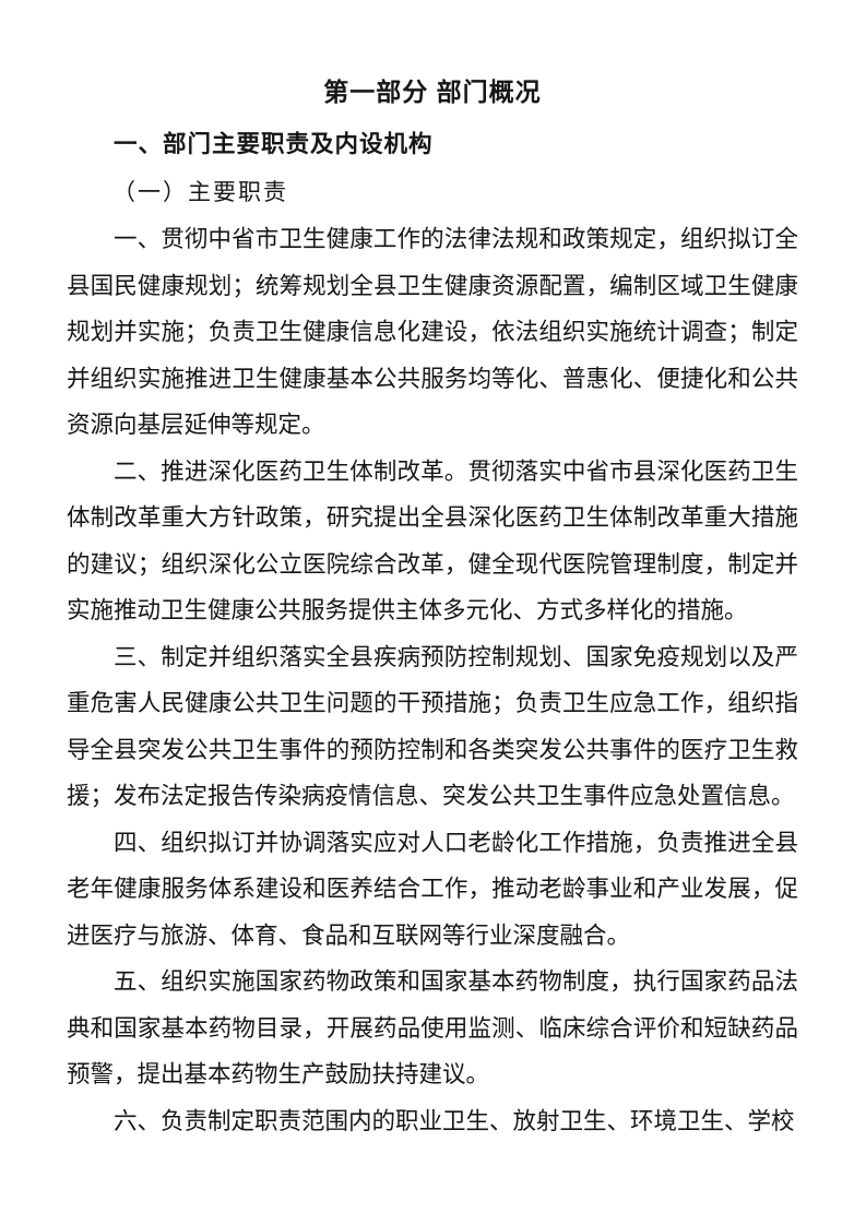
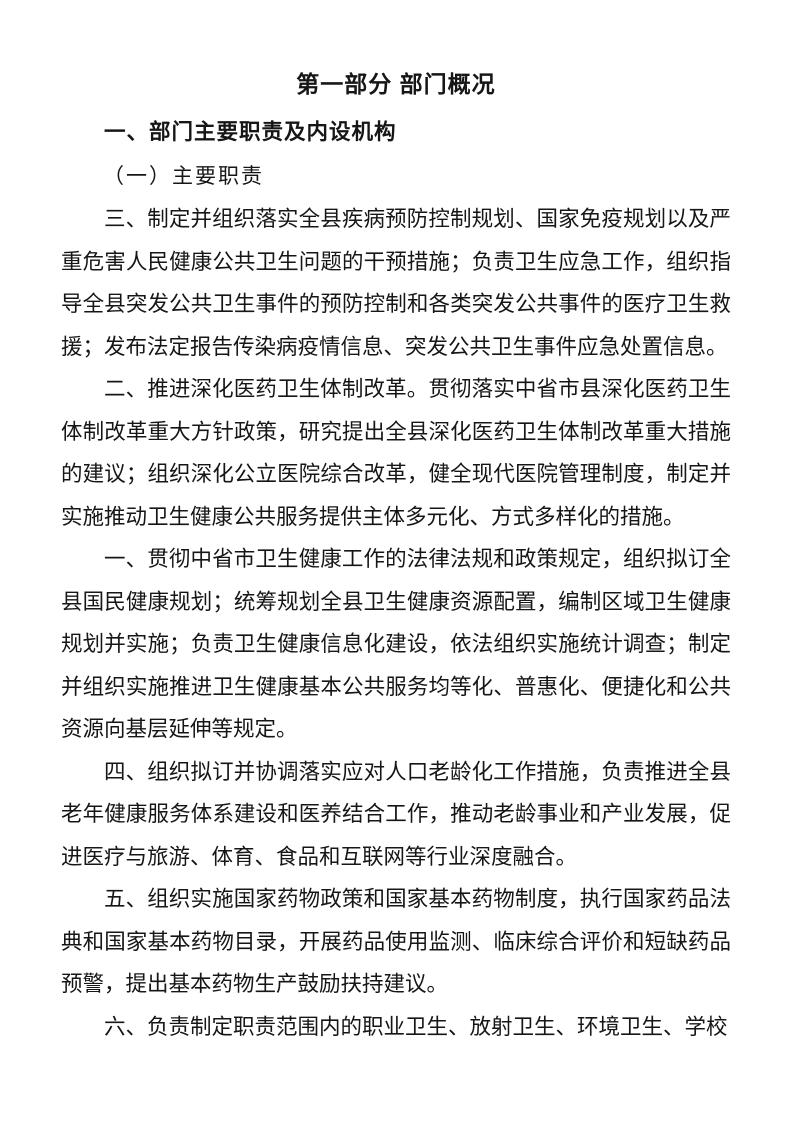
  第一部分 部门概况
  一、部门主要职责及内设机构
  （一）主要职责
- 一、贯彻中省市卫生健康工作的法律法规和政策规定，组织拟订全县国民健康规划；统筹规划全县卫生健康资源配置，编制区域卫生健康规划并实施；负责卫生健康信息化建设，依法组织实施统计调查；制定并组织实施推进卫生健康基本公共服务均等化、普惠化、便捷化和公共资源向基层延伸等规定。
+ 三、制定并组织落实全县疾病预防控制规划、国家免疫规划以及严重危害人民健康公共卫生问题的干预措施；负责卫生应急工作，组织指导全县突发公共卫生事件的预防控制和各类突发公共事件的医疗卫生救援；发布法定报告传染病疫情信息、突发公共卫生事件应急处置信息。
  二、推进深化医药卫生体制改革。贯彻落实中省市县深化医药卫生体制改革重大方针政策，研究提出全县深化医药卫生体制改革重大措施的建议；组织深化公立医院综合改革，健全现代医院管理制度，制定并实施推动卫生健康公共服务提供主体多元化、方式多样化的措施。
- 三、制定并组织落实全县疾病预防控制规划、国家免疫规划以及严重危害人民健康公共卫生问题的干预措施；负责卫生应急工作，组织指导全县突发公共卫生事件的预防控制和各类突发公共事件的医疗卫生救援；发布法定报告传染病疫情信息、突发公共卫生事件应急处置信息。
+ 一、贯彻中省市卫生健康工作的法律法规和政策规定，组织拟订全县国民健康规划；统筹规划全县卫生健康资源配置，编制区域卫生健康规划并实施；负责卫生健康信息化建设，依法组织实施统计调查；制定并组织实施推进卫生健康基本公共服务均等化、普惠化、便捷化和公共资源向基层延伸等规定。
  四、组织拟订并协调落实应对人口老龄化工作措施，负责推进全县老年健康服务体系建设和医养结合工作，推动老龄事业和产业发展，促进医疗与旅游、体育、食品和互联网等行业深度融合。
  五、组织实施国家药物政策和国家基本药物制度，执行国家药品法典和国家基本药物目录，开展药品使用监测、临床综合评价和短缺药品预警，提出基本药物生产鼓励扶持建议。
  六、负责制定职责范围内的职业卫生、放射卫生、环境卫生、学校
